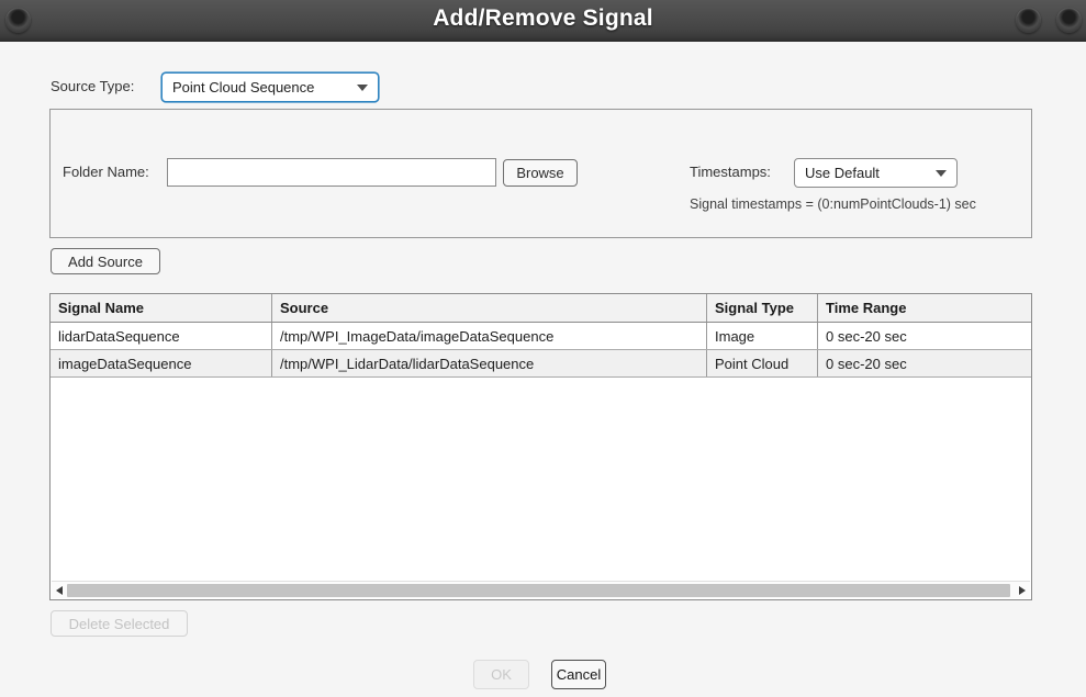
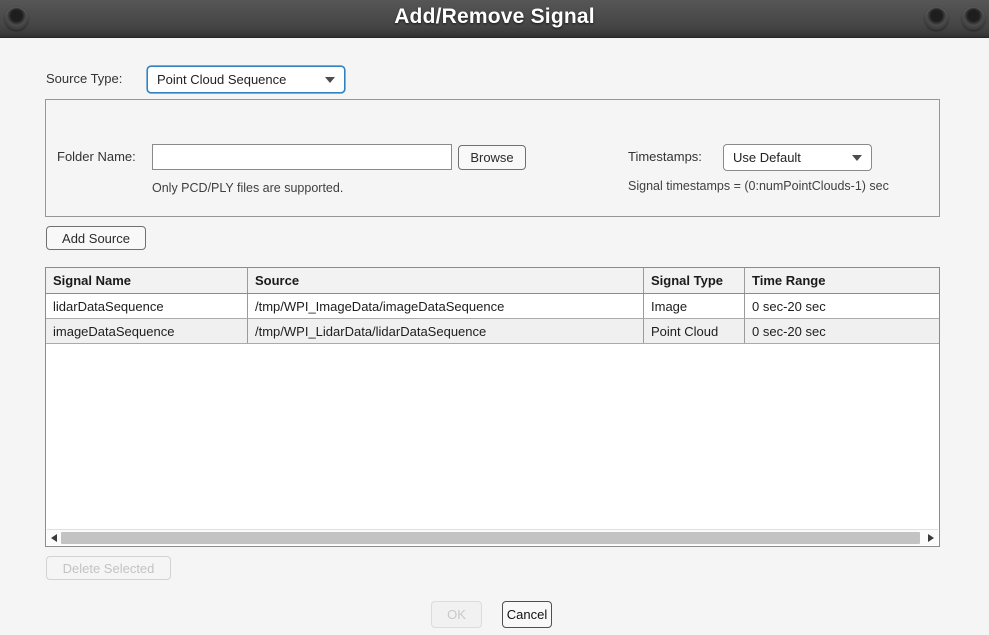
  Add/Remove Signal
  Source Type:
  Point Cloud Sequence
  Folder Name:
  Browse
+ Only PCD/PLY files are supported.
  Timestamps:
  Use Default
  Signal timestamps = (0:numPointClouds-1) sec
  Add Source
  Signal Name
  Source
  Signal Type
  Time Range
  lidarDataSequence
  /tmp/WPI_ImageData/imageDataSequence
  Image
  0 sec-20 sec
  imageDataSequence
  /tmp/WPI_LidarData/lidarDataSequence
  Point Cloud
  0 sec-20 sec
  Delete Selected
  OK
  Cancel
